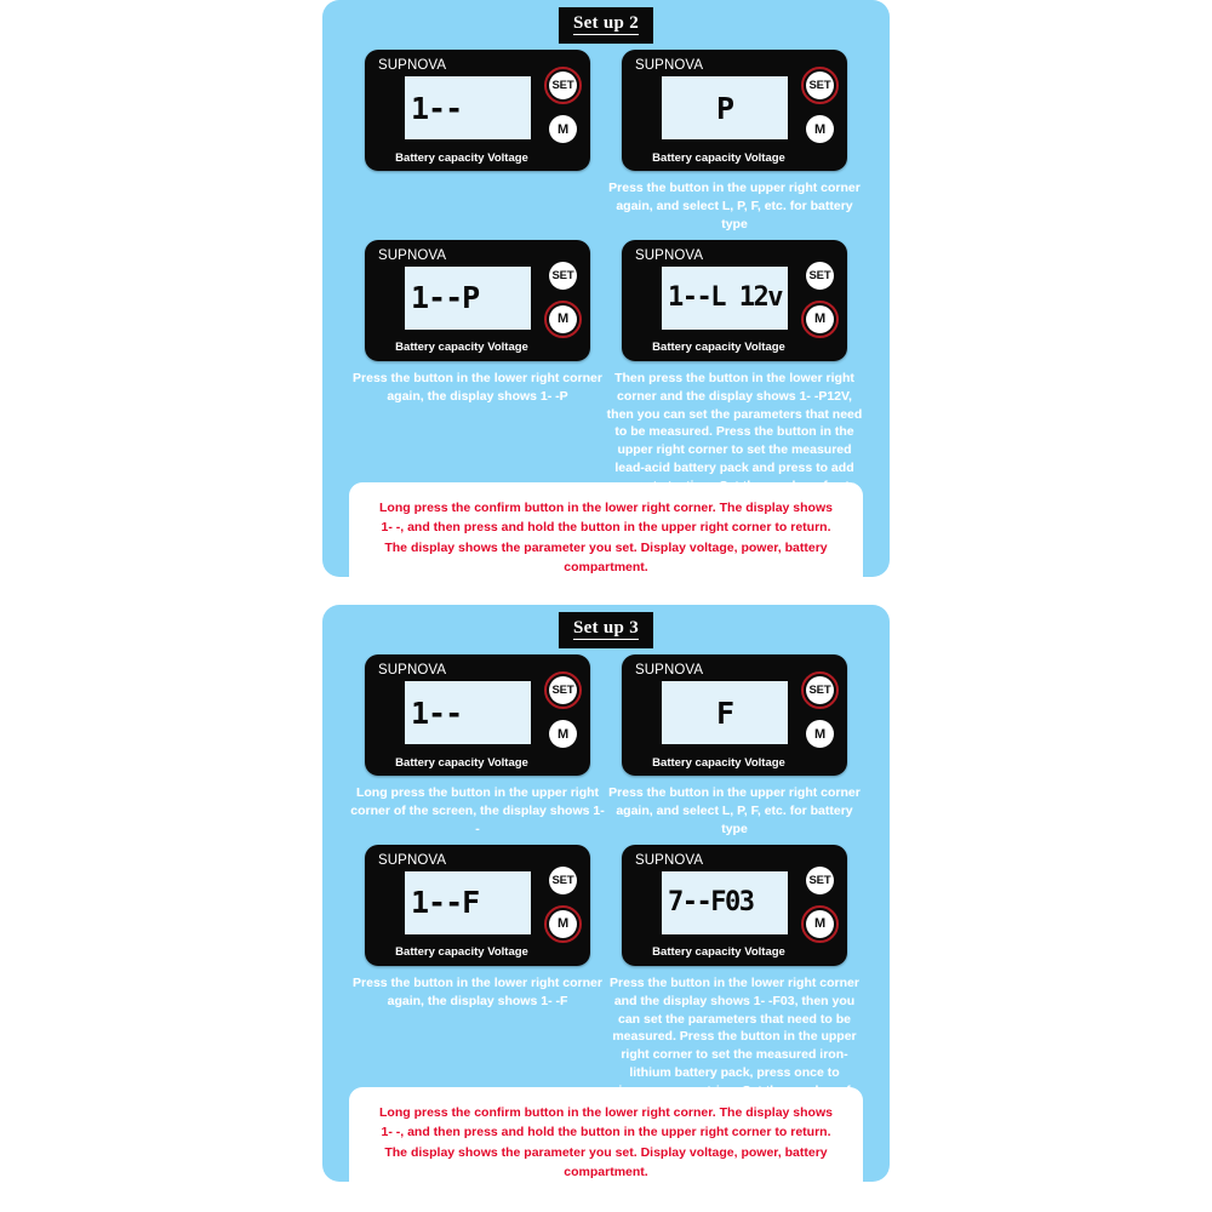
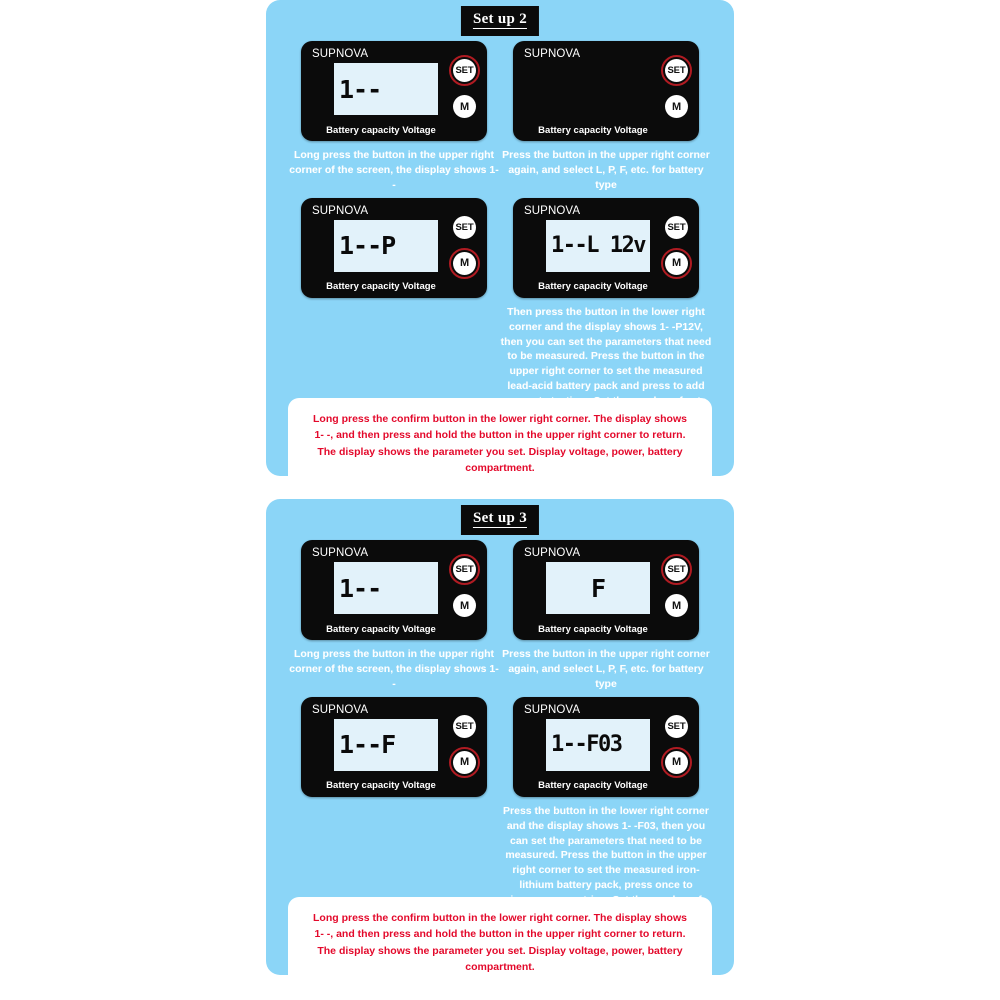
  Set up 2
  SUPNOVA
  1--
  Battery capacity Voltage
  SET
  M
+ Long press the button in the upper right corner of the screen, the display shows 1--
  SUPNOVA
- P
  Battery capacity Voltage
  SET
  M
  Press the button in the upper right corner again, and select L, P, F, etc. for battery type
  SUPNOVA
  1--P
  Battery capacity Voltage
  SET
  M
- Press the button in the lower right corner again, the display shows 1- -P
  SUPNOVA
  1--L 12v
  Battery capacity Voltage
  SET
  M
  Then press the button in the lower right corner and the display shows 1- -P12V, then you can set the parameters that need to be measured. Press the button in the upper right corner to set the measured lead-acid battery pack and press to add
  Long press the confirm button in the lower right corner. The display shows 1- -, and then press and hold the button in the upper right corner to return. The display shows the parameter you set. Display voltage, power, battery compartment.
  Set up 3
  SUPNOVA
  1--
  Battery capacity Voltage
  SET
  M
  Long press the button in the upper right corner of the screen, the display shows 1- -
  SUPNOVA
  F
  Battery capacity Voltage
  SET
  M
  Press the button in the upper right corner again, and select L, P, F, etc. for battery type
  SUPNOVA
  1--F
  Battery capacity Voltage
  SET
  M
- Press the button in the lower right corner again, the display shows 1- -F
  SUPNOVA
- 7--F03
+ 1--F03
  Battery capacity Voltage
  SET
  M
  Press the button in the lower right corner and the display shows 1- -F03, then you can set the parameters that need to be measured. Press the button in the upper right corner to set the measured iron-lithium battery pack, press once to
  Long press the confirm button in the lower right corner. The display shows 1- -, and then press and hold the button in the upper right corner to return. The display shows the parameter you set. Display voltage, power, battery compartment.
